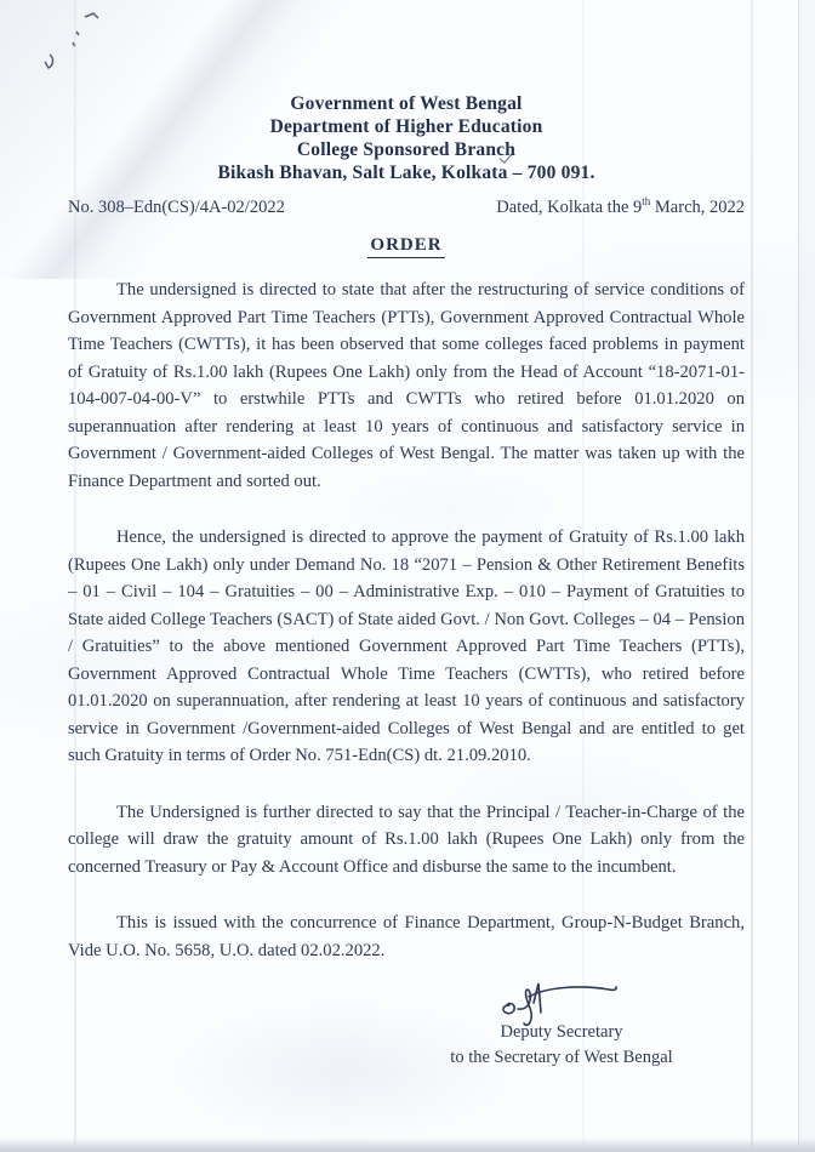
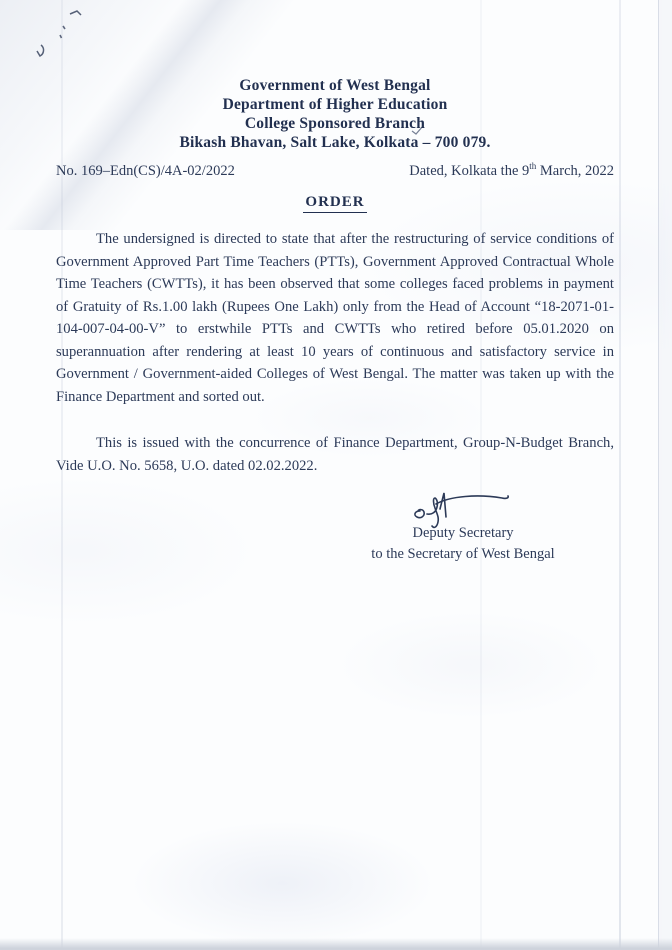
  Government of West Bengal
  Department of Higher Education
  College Sponsored Branch
- Bikash Bhavan, Salt Lake, Kolkata – 700 091.
+ Bikash Bhavan, Salt Lake, Kolkata – 700 079.
- No. 308–Edn(CS)/4A-02/2022
+ No. 169–Edn(CS)/4A-02/2022
  Dated, Kolkata the 9th March, 2022
  ORDER
- The undersigned is directed to state that after the restructuring of service conditions of Government Approved Part Time Teachers (PTTs), Government Approved Contractual Whole Time Teachers (CWTTs), it has been observed that some colleges faced problems in payment of Gratuity of Rs.1.00 lakh (Rupees One Lakh) only from the Head of Account “18-2071-01-104-007-04-00-V” to erstwhile PTTs and CWTTs who retired before 01.01.2020 on superannuation after rendering at least 10 years of continuous and satisfactory service in Government / Government-aided Colleges of West Bengal. The matter was taken up with the Finance Department and sorted out.
+ The undersigned is directed to state that after the restructuring of service conditions of Government Approved Part Time Teachers (PTTs), Government Approved Contractual Whole Time Teachers (CWTTs), it has been observed that some colleges faced problems in payment of Gratuity of Rs.1.00 lakh (Rupees One Lakh) only from the Head of Account “18-2071-01-104-007-04-00-V” to erstwhile PTTs and CWTTs who retired before 05.01.2020 on superannuation after rendering at least 10 years of continuous and satisfactory service in Government / Government-aided Colleges of West Bengal. The matter was taken up with the Finance Department and sorted out.
- Hence, the undersigned is directed to approve the payment of Gratuity of Rs.1.00 lakh (Rupees One Lakh) only under Demand No. 18 “2071 – Pension & Other Retirement Benefits – 01 – Civil – 104 – Gratuities – 00 – Administrative Exp. – 010 – Payment of Gratuities to State aided College Teachers (SACT) of State aided Govt. / Non Govt. Colleges – 04 – Pension / Gratuities” to the above mentioned Government Approved Part Time Teachers (PTTs), Government Approved Contractual Whole Time Teachers (CWTTs), who retired before 01.01.2020 on superannuation, after rendering at least 10 years of continuous and satisfactory service in Government /Government-aided Colleges of West Bengal and are entitled to get such Gratuity in terms of Order No. 751-Edn(CS) dt. 21.09.2010.
- The Undersigned is further directed to say that the Principal / Teacher-in-Charge of the college will draw the gratuity amount of Rs.1.00 lakh (Rupees One Lakh) only from the concerned Treasury or Pay & Account Office and disburse the same to the incumbent.
  This is issued with the concurrence of Finance Department, Group-N-Budget Branch, Vide U.O. No. 5658, U.O. dated 02.02.2022.
  Deputy Secretary
  to the Secretary of West Bengal
